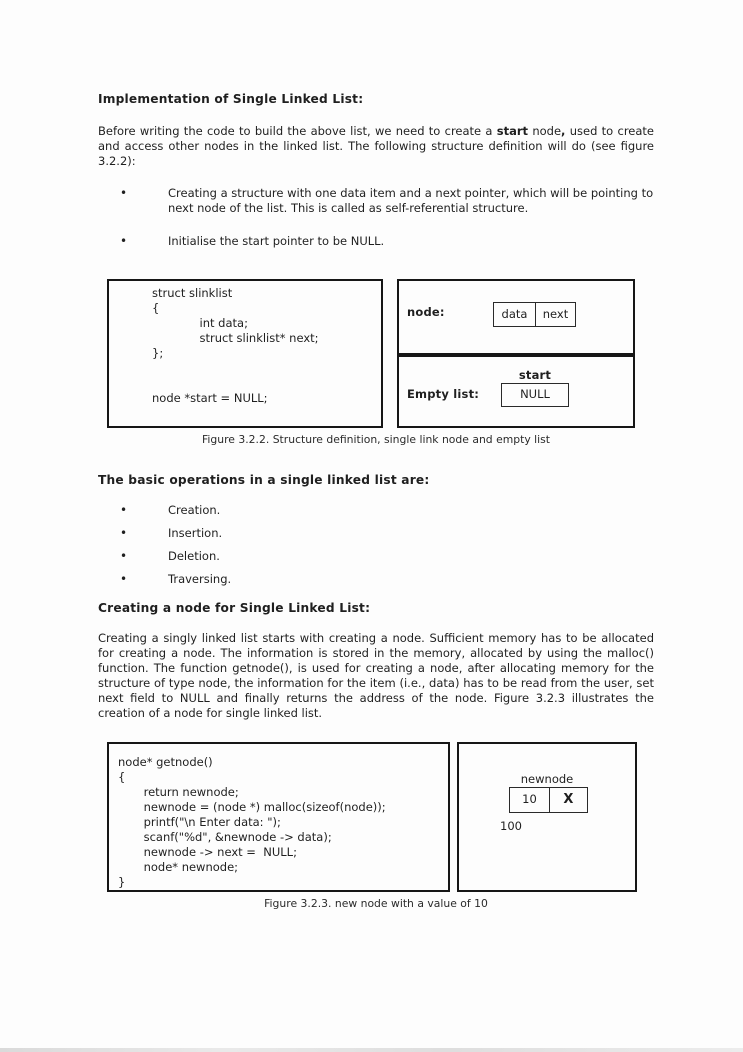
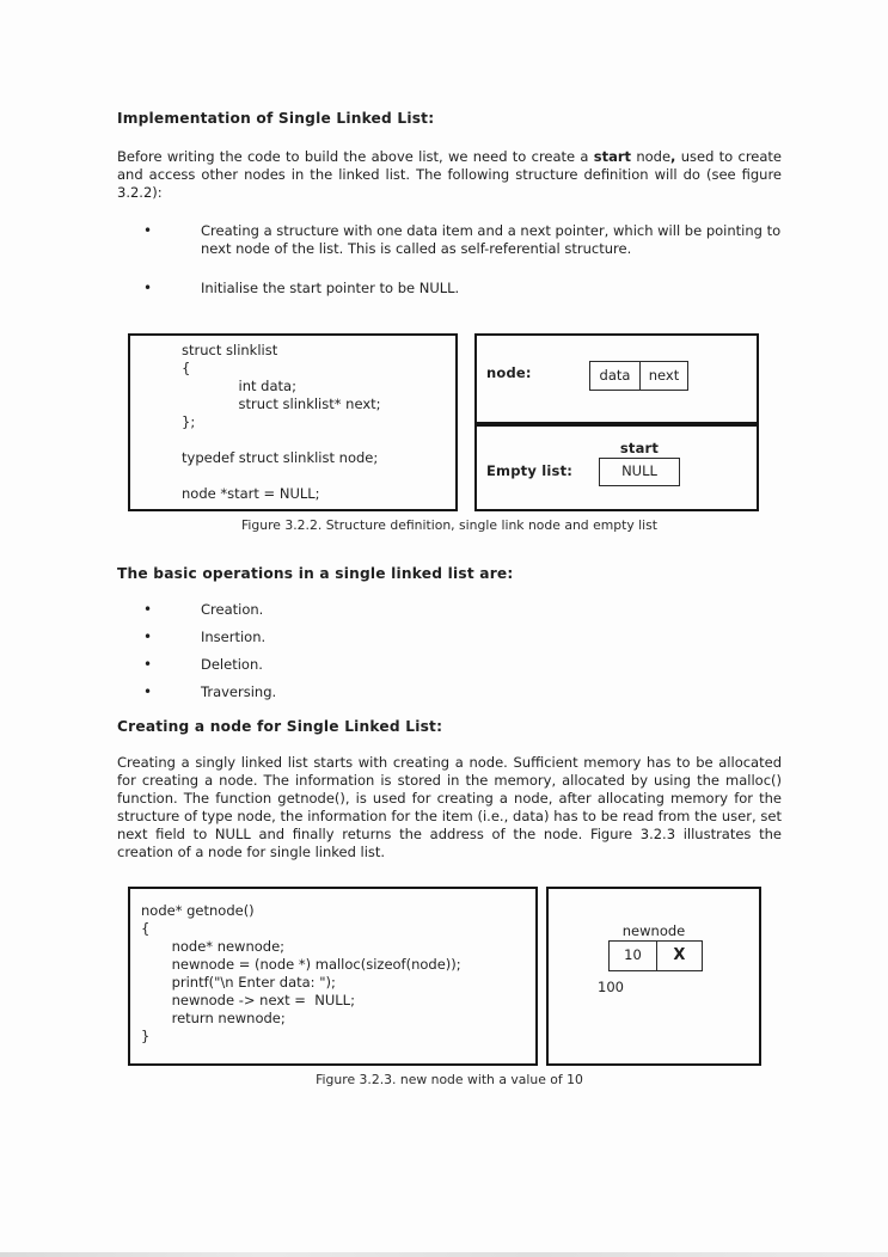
  Implementation of Single Linked List:
  Before writing the code to build the above list, we need to create a start node, used to create and access other nodes in the linked list. The following structure definition will do (see figure 3.2.2):
  •
  Creating a structure with one data item and a next pointer, which will be pointing to next node of the list. This is called as self-referential structure.
  •
  Initialise the start pointer to be NULL.
  struct slinklist
  {
  int data;
  struct slinklist* next;
  };
+ typedef struct slinklist node;
  node *start = NULL;
  node:
  data
  next
  Empty list:
  start
  NULL
  Figure 3.2.2. Structure definition, single link node and empty list
  The basic operations in a single linked list are:
  •
  Creation.
  •
  Insertion.
  •
  Deletion.
  •
  Traversing.
  Creating a node for Single Linked List:
  Creating a singly linked list starts with creating a node. Sufficient memory has to be allocated for creating a node. The information is stored in the memory, allocated by using the malloc() function. The function getnode(), is used for creating a node, after allocating memory for the structure of type node, the information for the item (i.e., data) has to be read from the user, set next field to NULL and finally returns the address of the node. Figure 3.2.3 illustrates the creation of a node for single linked list.
  node* getnode()
  {
- return newnode;
+ node* newnode;
  newnode = (node *) malloc(sizeof(node));
  printf("\n Enter data: ");
- scanf("%d", &newnode -> data);
  newnode -> next = NULL;
- node* newnode;
+ return newnode;
  }
  newnode
  10
  X
  100
  Figure 3.2.3. new node with a value of 10
